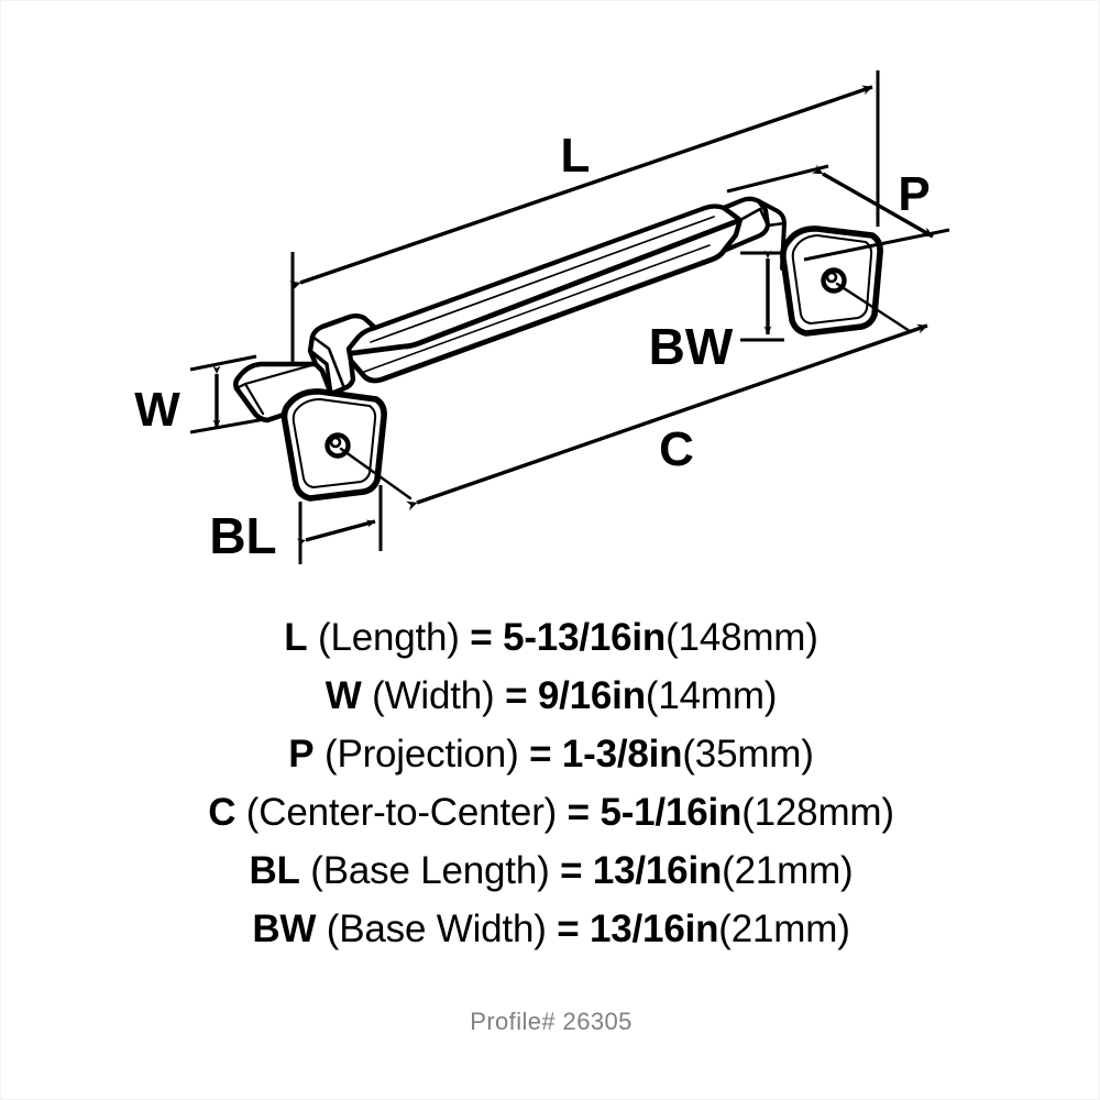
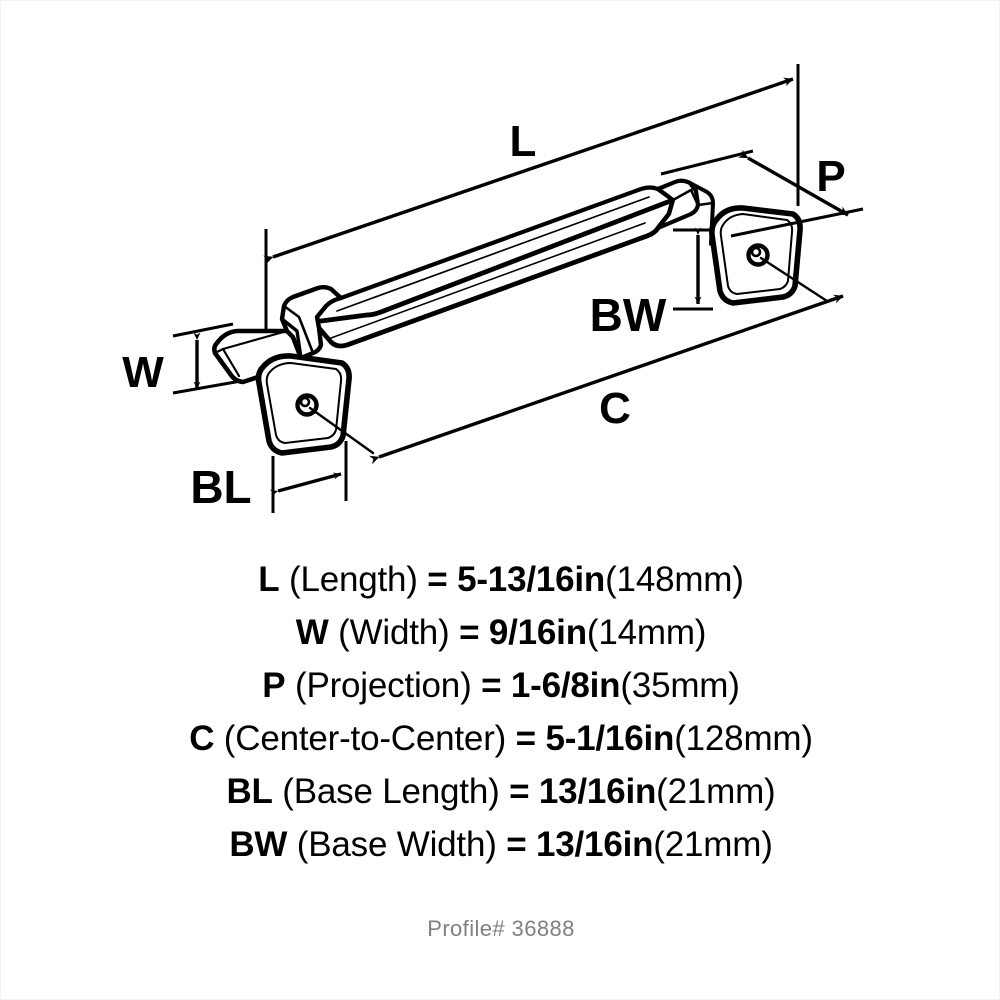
  L
  P
  BW
  C
  W
  BL
  L (Length) = 5-13/16in(148mm)
  W (Width) = 9/16in(14mm)
- P (Projection) = 1-3/8in(35mm)
+ P (Projection) = 1-6/8in(35mm)
  C (Center-to-Center) = 5-1/16in(128mm)
  BL (Base Length) = 13/16in(21mm)
  BW (Base Width) = 13/16in(21mm)
- Profile# 26305
+ Profile# 36888
